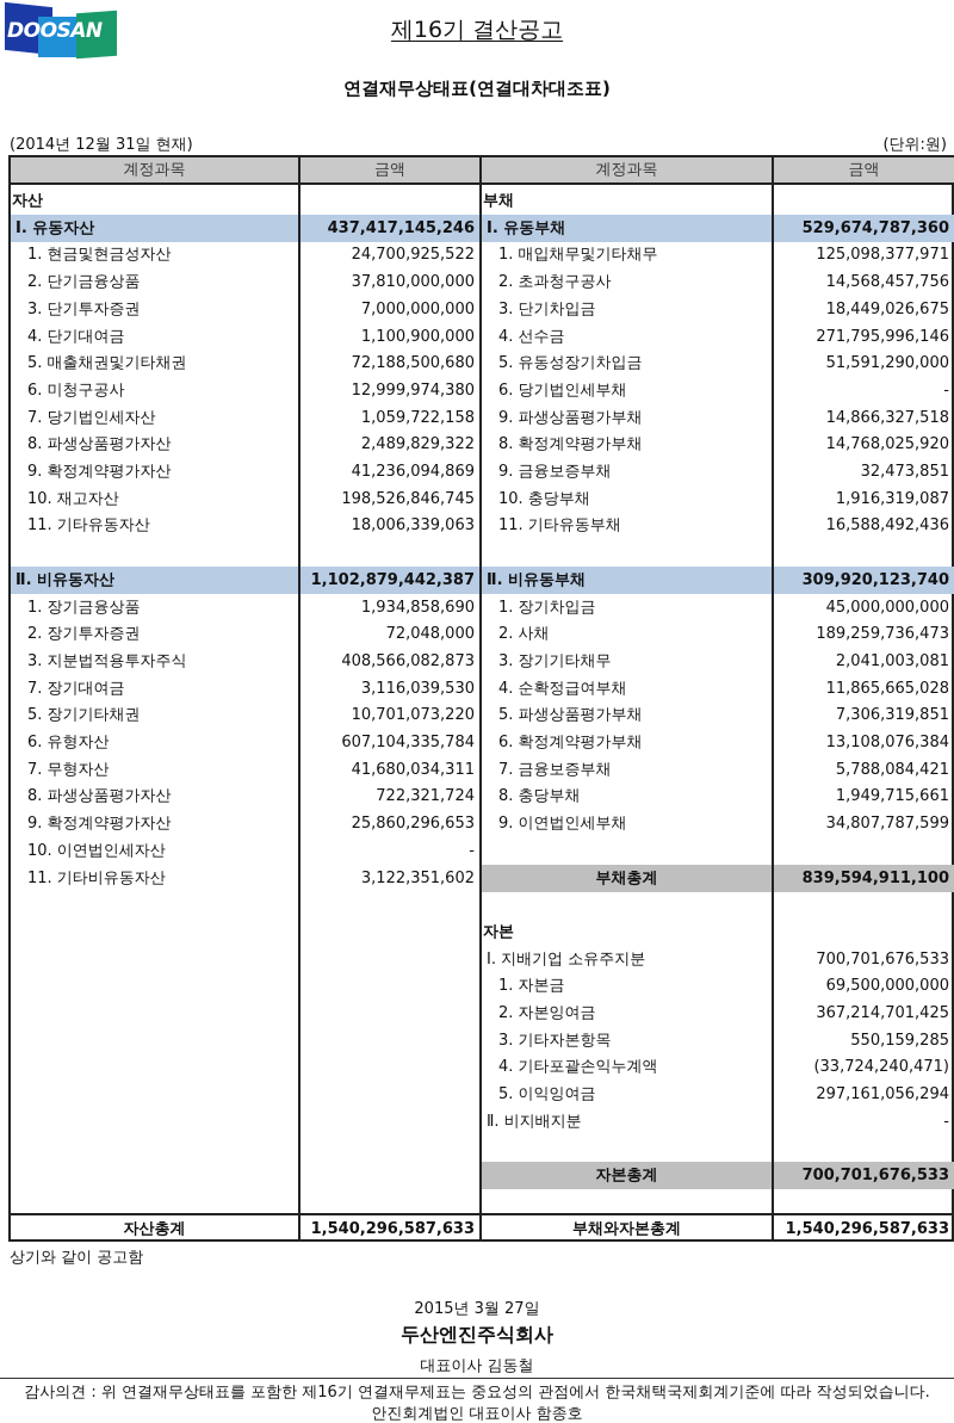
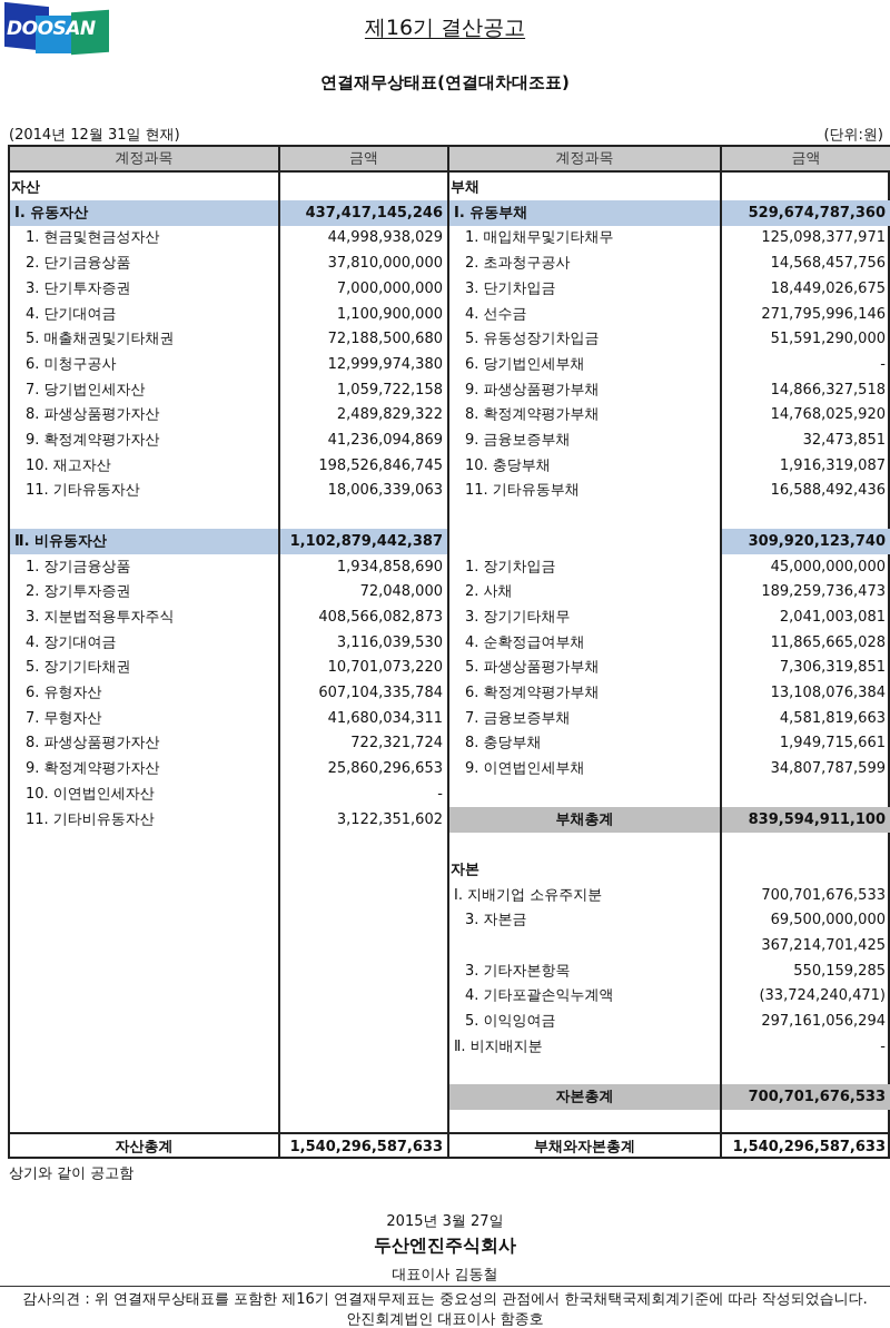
  DOOSAN
  제16기 결산공고
  연결재무상태표(연결대차대조표)
  (2014년 12월 31일 현재)
  (단위:원)
  계정과목
  금액
  계정과목
  금액
  자산
  Ⅰ. 유동자산
  437,417,145,246
  1. 현금및현금성자산
- 24,700,925,522
+ 44,998,938,029
  2. 단기금융상품
  37,810,000,000
  3. 단기투자증권
  7,000,000,000
  4. 단기대여금
  1,100,900,000
  5. 매출채권및기타채권
  72,188,500,680
  6. 미청구공사
  12,999,974,380
  7. 당기법인세자산
  1,059,722,158
  8. 파생상품평가자산
  2,489,829,322
  9. 확정계약평가자산
  41,236,094,869
  10. 재고자산
  198,526,846,745
  11. 기타유동자산
  18,006,339,063
  Ⅱ. 비유동자산
  1,102,879,442,387
  1. 장기금융상품
  1,934,858,690
  2. 장기투자증권
  72,048,000
  3. 지분법적용투자주식
  408,566,082,873
- 7. 장기대여금
+ 4. 장기대여금
  3,116,039,530
  5. 장기기타채권
  10,701,073,220
  6. 유형자산
  607,104,335,784
  7. 무형자산
  41,680,034,311
  8. 파생상품평가자산
  722,321,724
  9. 확정계약평가자산
  25,860,296,653
  10. 이연법인세자산
  -
  11. 기타비유동자산
  3,122,351,602
  부채
  Ⅰ. 유동부채
  529,674,787,360
  1. 매입채무및기타채무
  125,098,377,971
  2. 초과청구공사
  14,568,457,756
  3. 단기차입금
  18,449,026,675
  4. 선수금
  271,795,996,146
  5. 유동성장기차입금
  51,591,290,000
  6. 당기법인세부채
  -
  9. 파생상품평가부채
  14,866,327,518
  8. 확정계약평가부채
  14,768,025,920
  9. 금융보증부채
  32,473,851
  10. 충당부채
  1,916,319,087
  11. 기타유동부채
  16,588,492,436
- Ⅱ. 비유동부채
  309,920,123,740
  1. 장기차입금
  45,000,000,000
  2. 사채
  189,259,736,473
  3. 장기기타채무
  2,041,003,081
  4. 순확정급여부채
  11,865,665,028
  5. 파생상품평가부채
  7,306,319,851
  6. 확정계약평가부채
  13,108,076,384
  7. 금융보증부채
- 5,788,084,421
+ 4,581,819,663
  8. 충당부채
  1,949,715,661
  9. 이연법인세부채
  34,807,787,599
  부채총계
  839,594,911,100
  자본
  Ⅰ. 지배기업 소유주지분
  700,701,676,533
- 1. 자본금
+ 3. 자본금
  69,500,000,000
- 2. 자본잉여금
  367,214,701,425
  3. 기타자본항목
  550,159,285
  4. 기타포괄손익누계액
  (33,724,240,471)
  5. 이익잉여금
  297,161,056,294
  Ⅱ. 비지배지분
  -
  자본총계
  700,701,676,533
  자산총계
  1,540,296,587,633
  부채와자본총계
  1,540,296,587,633
  상기와 같이 공고함
  2015년 3월 27일
  두산엔진주식회사
  대표이사 김동철
  감사의견 : 위 연결재무상태표를 포함한 제16기 연결재무제표는 중요성의 관점에서 한국채택국제회계기준에 따라 작성되었습니다.
  안진회계법인 대표이사 함종호
